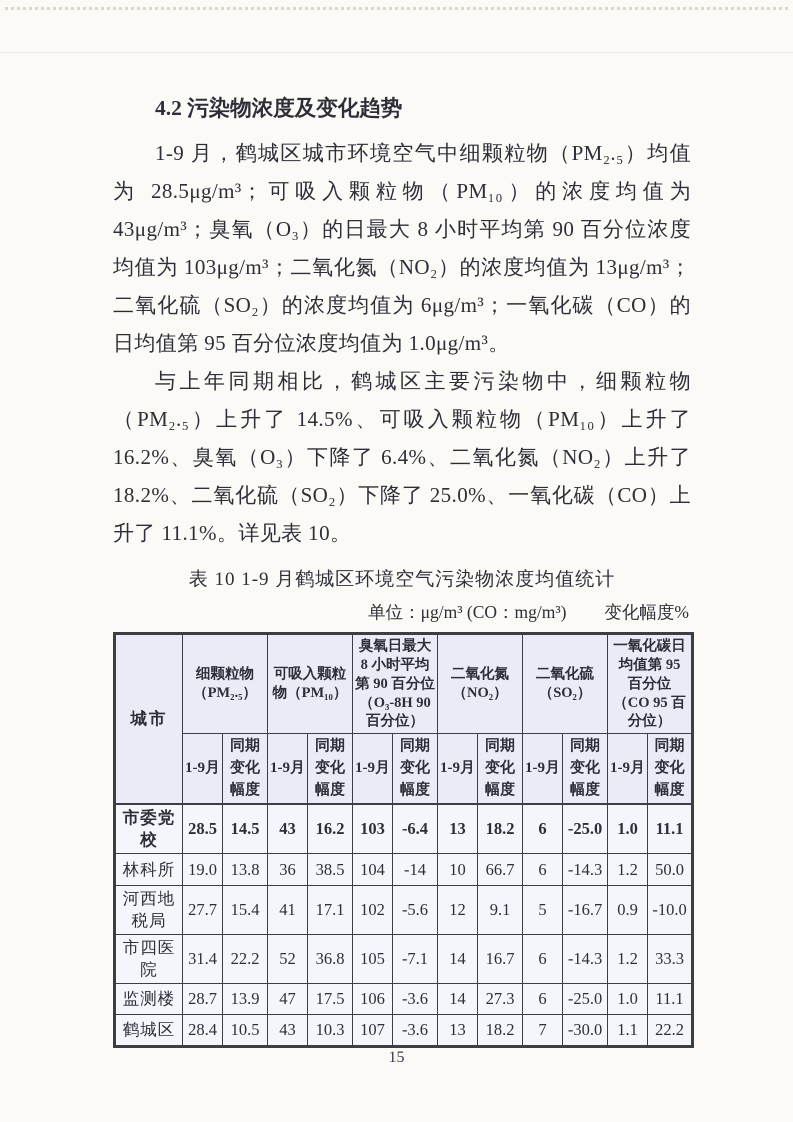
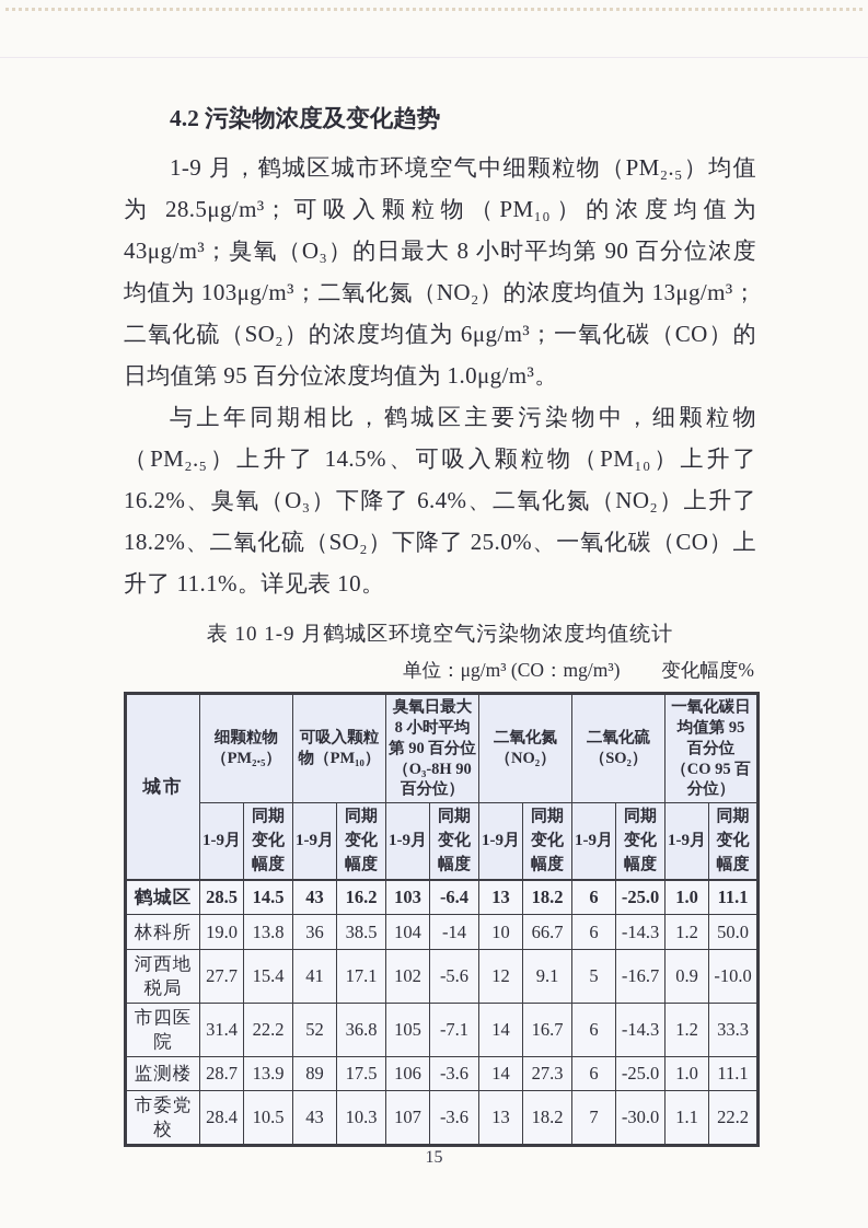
  4.2 污染物浓度及变化趋势
  1-9 月，鹤城区城市环境空气中细颗粒物（PM₂.₅）均值为 28.5μg/m³；可吸入颗粒物（PM₁₀）的浓度均值为 43μg/m³；臭氧（O₃）的日最大 8 小时平均第 90 百分位浓度均值为 103μg/m³；二氧化氮（NO₂）的浓度均值为 13μg/m³；二氧化硫（SO₂）的浓度均值为 6μg/m³；一氧化碳（CO）的日均值第 95 百分位浓度均值为 1.0μg/m³。
  与上年同期相比，鹤城区主要污染物中，细颗粒物（PM₂.₅）上升了 14.5%、可吸入颗粒物（PM₁₀）上升了 16.2%、臭氧（O₃）下降了 6.4%、二氧化氮（NO₂）上升了 18.2%、二氧化硫（SO₂）下降了 25.0%、一氧化碳（CO）上升了 11.1%。详见表 10。
  表 10 1-9 月鹤城区环境空气污染物浓度均值统计
  单位：μg/m³ (CO：mg/m³)
  变化幅度%
  城市	细颗粒物（PM₂.₅）	可吸入颗粒物（PM₁₀）	臭氧日最大 8 小时平均第 90 百分位（O₃-8H 90 百分位）	二氧化氮（NO₂）	二氧化硫（SO₂）	一氧化碳日均值第 95 百分位（CO 95 百分位）
  1-9月	同期变化幅度	1-9月	同期变化幅度	1-9月	同期变化幅度	1-9月	同期变化幅度	1-9月	同期变化幅度	1-9月	同期变化幅度
- 市委党校	28.5	14.5	43	16.2	103	-6.4	13	18.2	6	-25.0	1.0	11.1
+ 鹤城区	28.5	14.5	43	16.2	103	-6.4	13	18.2	6	-25.0	1.0	11.1
  林科所	19.0	13.8	36	38.5	104	-14	10	66.7	6	-14.3	1.2	50.0
  河西地税局	27.7	15.4	41	17.1	102	-5.6	12	9.1	5	-16.7	0.9	-10.0
  市四医院	31.4	22.2	52	36.8	105	-7.1	14	16.7	6	-14.3	1.2	33.3
- 监测楼	28.7	13.9	47	17.5	106	-3.6	14	27.3	6	-25.0	1.0	11.1
+ 监测楼	28.7	13.9	89	17.5	106	-3.6	14	27.3	6	-25.0	1.0	11.1
- 鹤城区	28.4	10.5	43	10.3	107	-3.6	13	18.2	7	-30.0	1.1	22.2
+ 市委党校	28.4	10.5	43	10.3	107	-3.6	13	18.2	7	-30.0	1.1	22.2
  15
